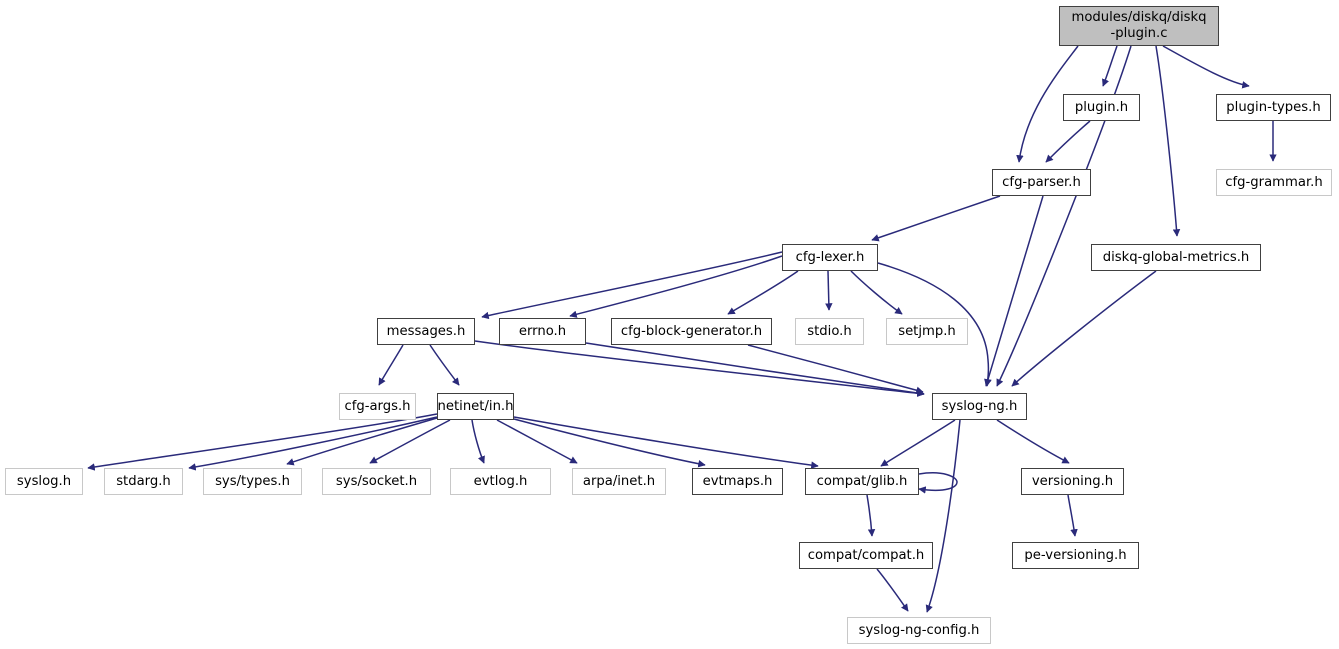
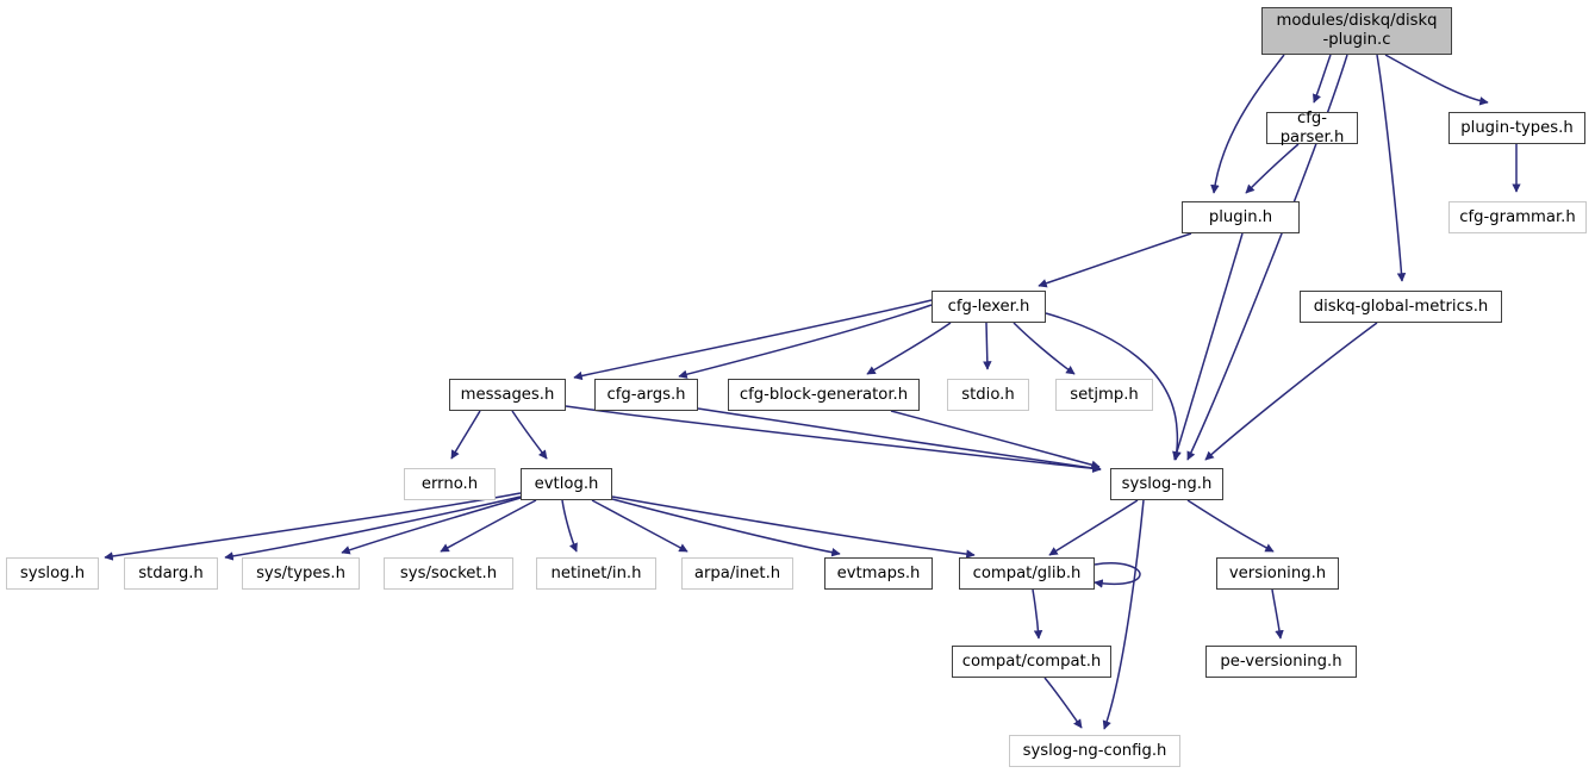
  modules/diskq/diskq
  -plugin.c
- plugin.h
+ cfg-parser.h
  plugin-types.h
- cfg-parser.h
+ plugin.h
  cfg-grammar.h
  cfg-lexer.h
  diskq-global-metrics.h
  messages.h
- errno.h
+ cfg-args.h
  cfg-block-generator.h
  stdio.h
  setjmp.h
- cfg-args.h
+ errno.h
- netinet/in.h
+ evtlog.h
  syslog-ng.h
  syslog.h
  stdarg.h
  sys/types.h
  sys/socket.h
- evtlog.h
+ netinet/in.h
  arpa/inet.h
  evtmaps.h
  compat/glib.h
  versioning.h
  compat/compat.h
  pe-versioning.h
  syslog-ng-config.h
